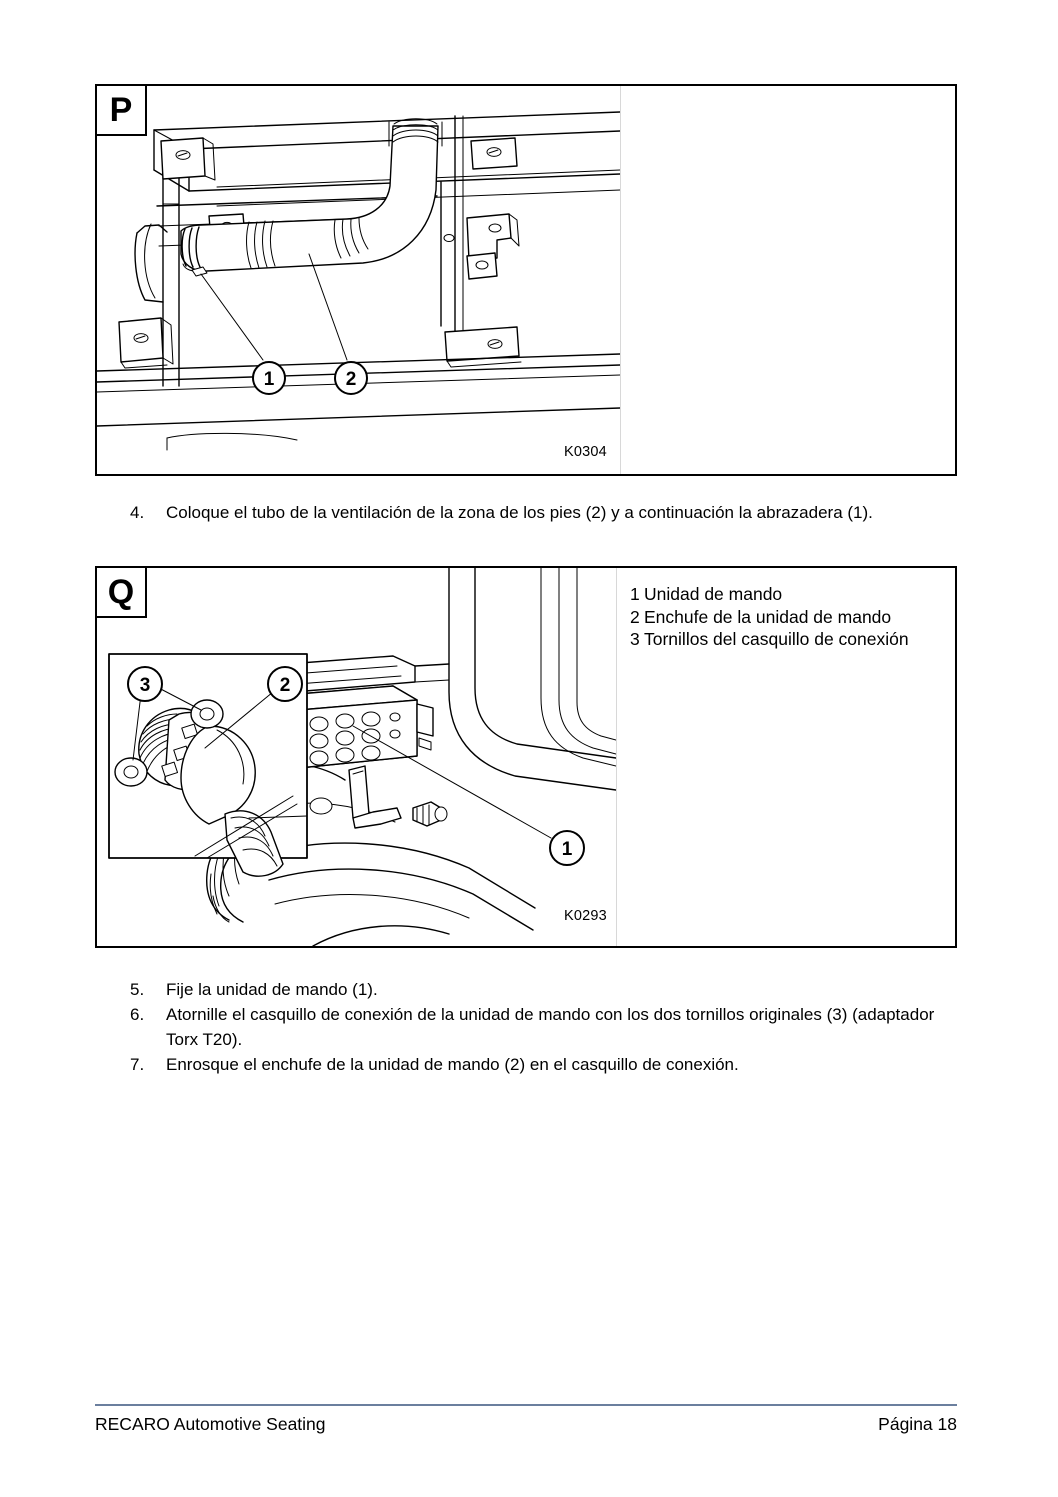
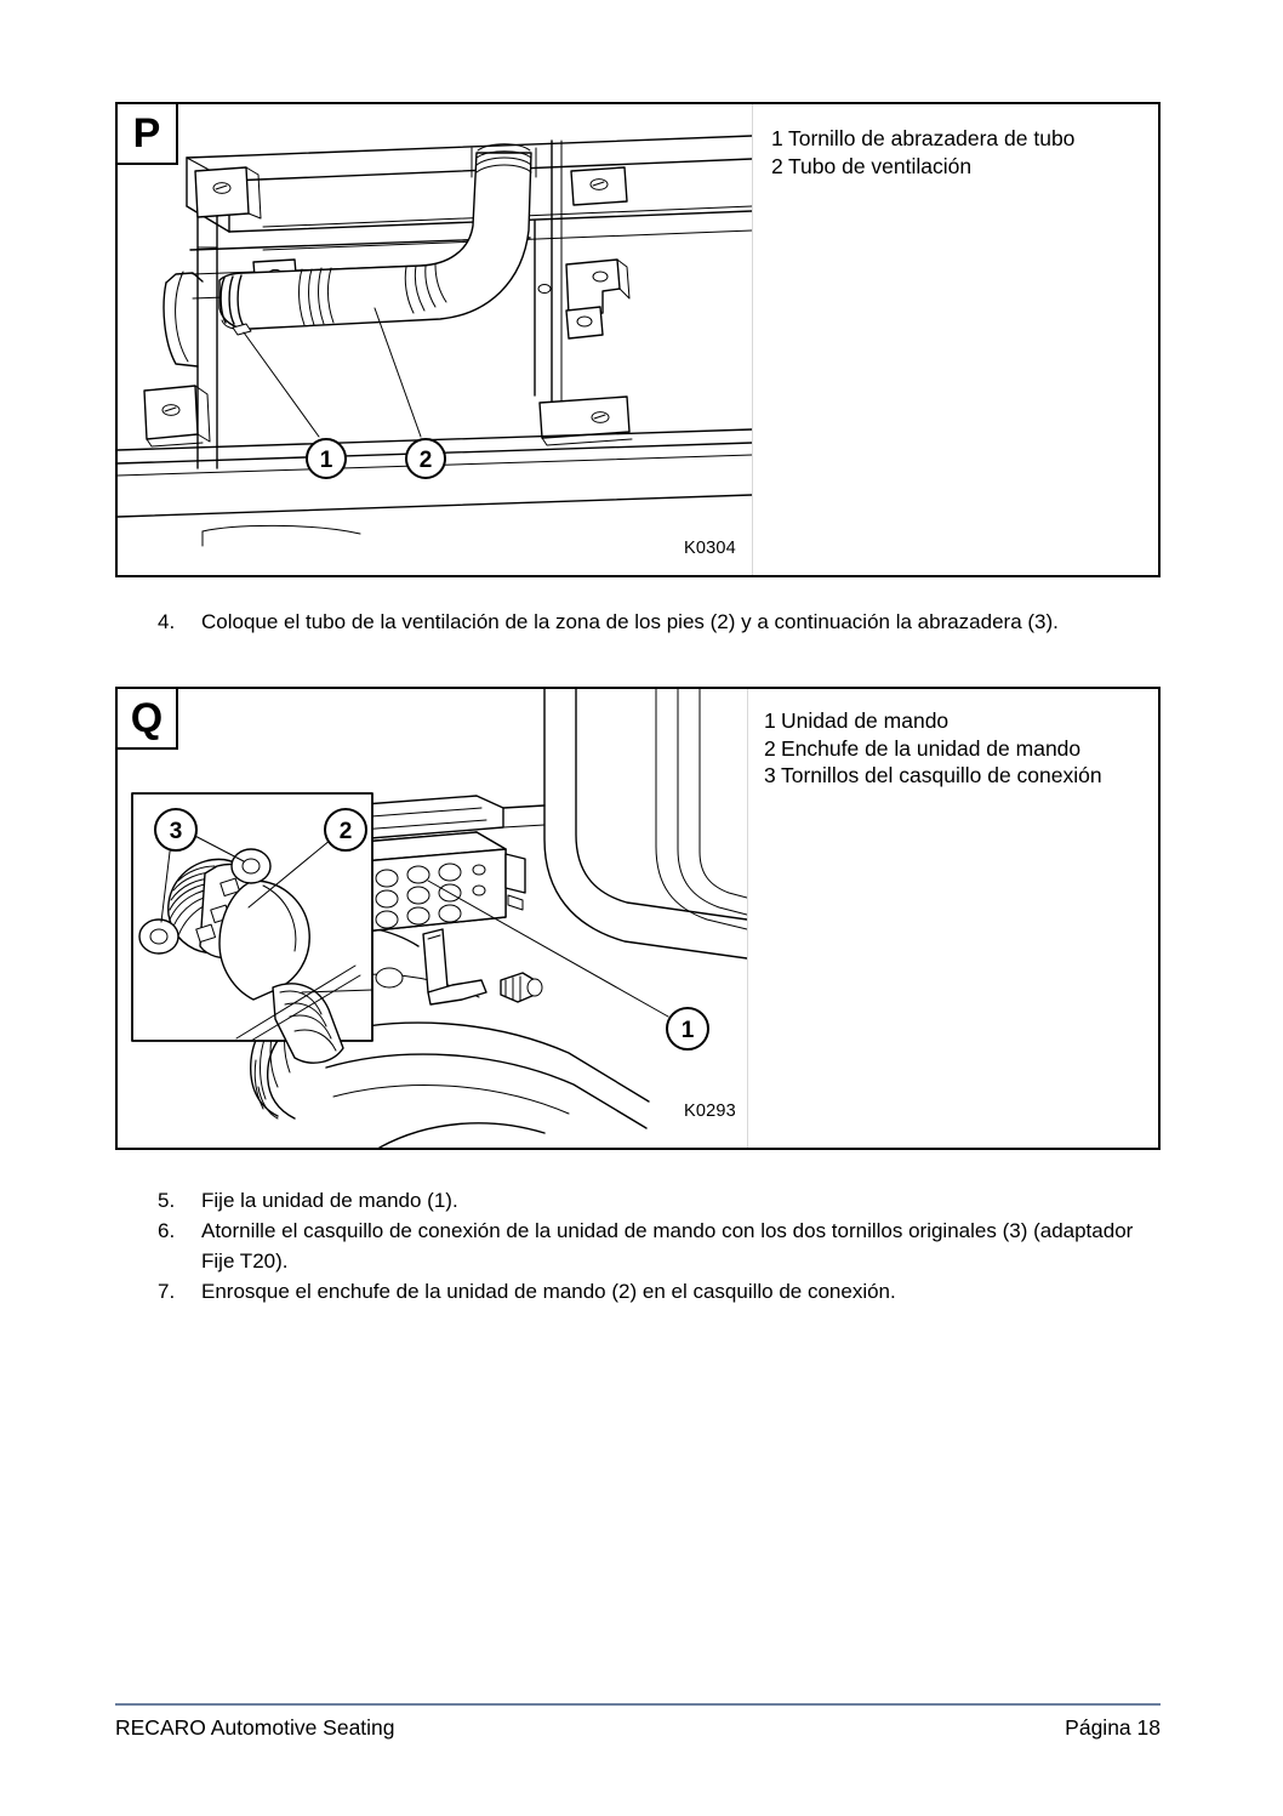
  P
  1
  2
  K0304
+ 1 Tornillo de abrazadera de tubo
+ 2 Tubo de ventilación
  4.
- Coloque el tubo de la ventilación de la zona de los pies (2) y a continuación la abrazadera (1).
+ Coloque el tubo de la ventilación de la zona de los pies (2) y a continuación la abrazadera (3).
  Q
  3
  2
  1
  K0293
  1 Unidad de mando
  2 Enchufe de la unidad de mando
  3 Tornillos del casquillo de conexión
  5.
  Fije la unidad de mando (1).
  6.
- Atornille el casquillo de conexión de la unidad de mando con los dos tornillos originales (3) (adaptador Torx T20).
+ Atornille el casquillo de conexión de la unidad de mando con los dos tornillos originales (3) (adaptador Fije T20).
  7.
  Enrosque el enchufe de la unidad de mando (2) en el casquillo de conexión.
  RECARO Automotive Seating
  Página 18
